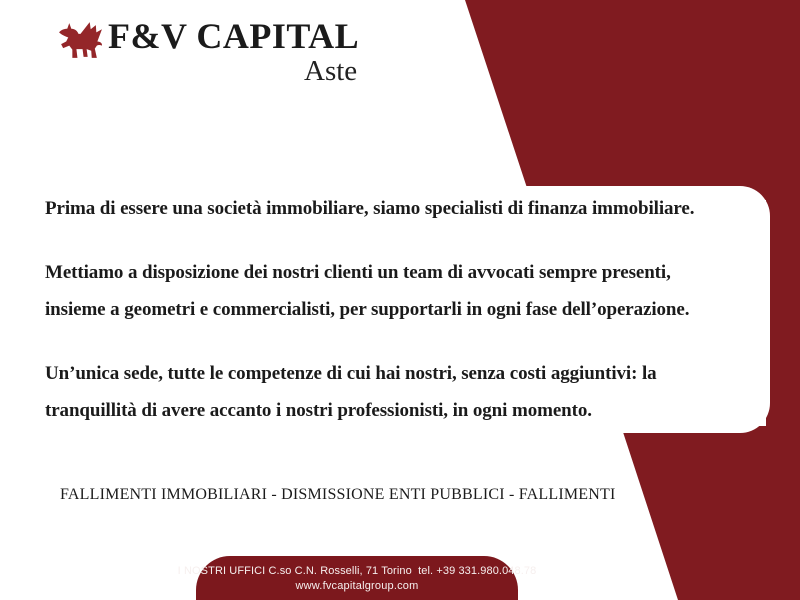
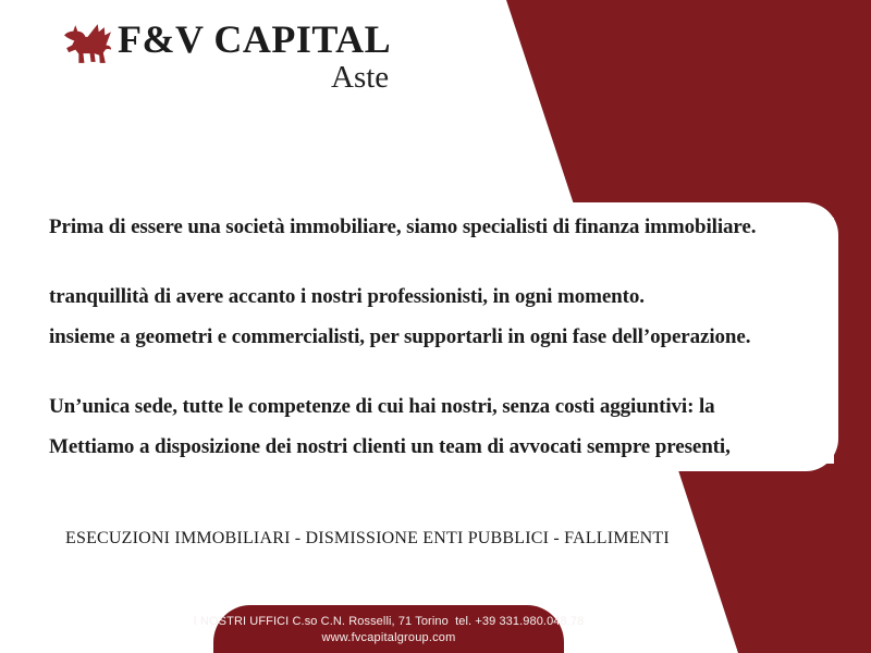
  F&V CAPITAL
  Aste
  Prima di essere una società immobiliare, siamo specialisti di finanza immobiliare.
- Mettiamo a disposizione dei nostri clienti un team di avvocati sempre presenti,
+ tranquillità di avere accanto i nostri professionisti, in ogni momento.
  insieme a geometri e commercialisti, per supportarli in ogni fase dell’operazione.
  Un’unica sede, tutte le competenze di cui hai nostri, senza costi aggiuntivi: la
- tranquillità di avere accanto i nostri professionisti, in ogni momento.
+ Mettiamo a disposizione dei nostri clienti un team di avvocati sempre presenti,
- FALLIMENTI IMMOBILIARI - DISMISSIONE ENTI PUBBLICI - FALLIMENTI
+ ESECUZIONI IMMOBILIARI - DISMISSIONE ENTI PUBBLICI - FALLIMENTI
  I NOSTRI UFFICI C.so C.N. Rosselli, 71 Torino tel. +39 331.980.048.78
  www.fvcapitalgroup.com
